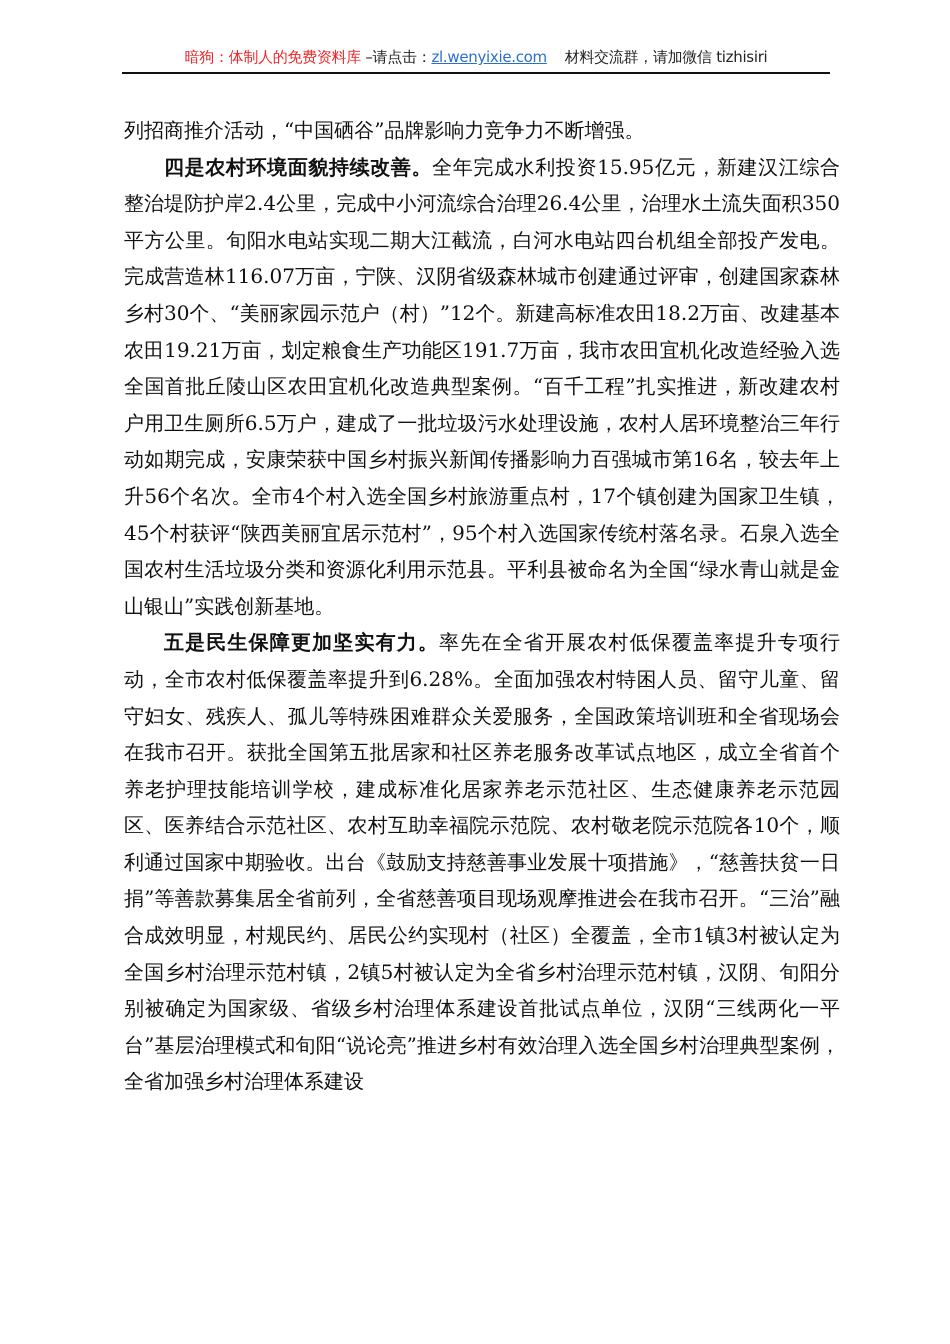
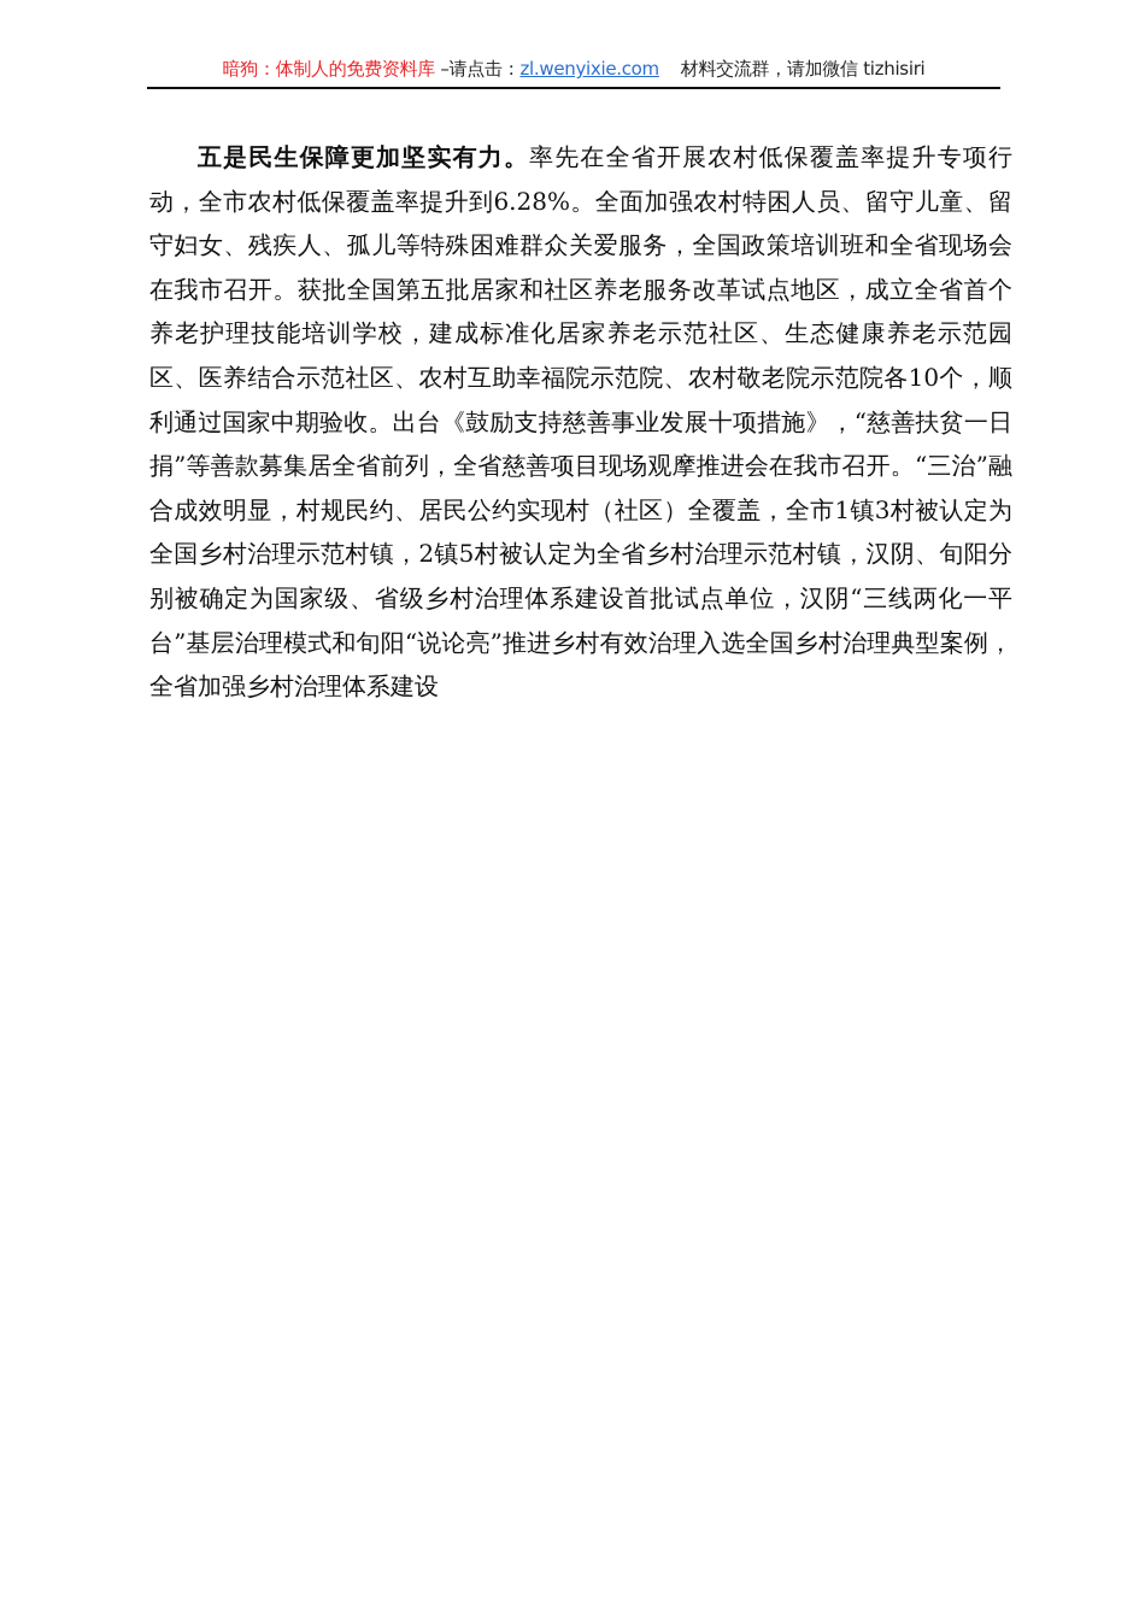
  暗狗：体制人的免费资料库 –请点击：zl.wenyixie.com 材料交流群，请加微信 tizhisiri
- 列招商推介活动，“中国硒谷”品牌影响力竞争力不断增强。
- 四是农村环境面貌持续改善。全年完成水利投资15.95亿元，新建汉江综合整治堤防护岸2.4公里，完成中小河流综合治理26.4公里，治理水土流失面积350平方公里。旬阳水电站实现二期大江截流，白河水电站四台机组全部投产发电。完成营造林116.07万亩，宁陕、汉阴省级森林城市创建通过评审，创建国家森林乡村30个、“美丽家园示范户（村）”12个。新建高标准农田18.2万亩、改建基本农田19.21万亩，划定粮食生产功能区191.7万亩，我市农田宜机化改造经验入选全国首批丘陵山区农田宜机化改造典型案例。“百千工程”扎实推进，新改建农村户用卫生厕所6.5万户，建成了一批垃圾污水处理设施，农村人居环境整治三年行动如期完成，安康荣获中国乡村振兴新闻传播影响力百强城市第16名，较去年上升56个名次。全市4个村入选全国乡村旅游重点村，17个镇创建为国家卫生镇，45个村获评“陕西美丽宜居示范村”，95个村入选国家传统村落名录。石泉入选全国农村生活垃圾分类和资源化利用示范县。平利县被命名为全国“绿水青山就是金山银山”实践创新基地。
  五是民生保障更加坚实有力。率先在全省开展农村低保覆盖率提升专项行动，全市农村低保覆盖率提升到6.28%。全面加强农村特困人员、留守儿童、留守妇女、残疾人、孤儿等特殊困难群众关爱服务，全国政策培训班和全省现场会在我市召开。获批全国第五批居家和社区养老服务改革试点地区，成立全省首个养老护理技能培训学校，建成标准化居家养老示范社区、生态健康养老示范园区、医养结合示范社区、农村互助幸福院示范院、农村敬老院示范院各10个，顺利通过国家中期验收。出台《鼓励支持慈善事业发展十项措施》，“慈善扶贫一日捐”等善款募集居全省前列，全省慈善项目现场观摩推进会在我市召开。“三治”融合成效明显，村规民约、居民公约实现村（社区）全覆盖，全市1镇3村被认定为全国乡村治理示范村镇，2镇5村被认定为全省乡村治理示范村镇，汉阴、旬阳分别被确定为国家级、省级乡村治理体系建设首批试点单位，汉阴“三线两化一平台”基层治理模式和旬阳“说论亮”推进乡村有效治理入选全国乡村治理典型案例，全省加强乡村治理体系建设
